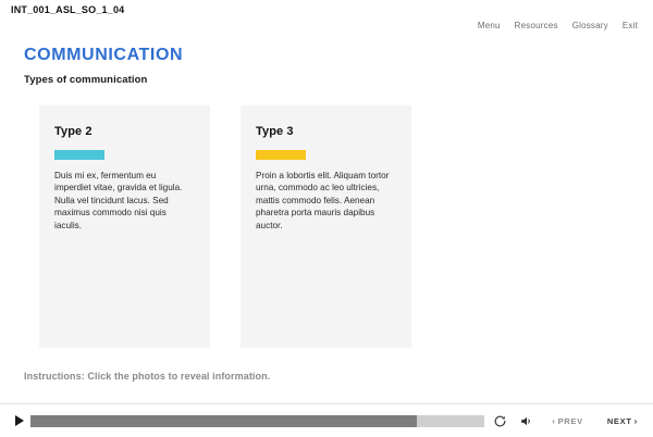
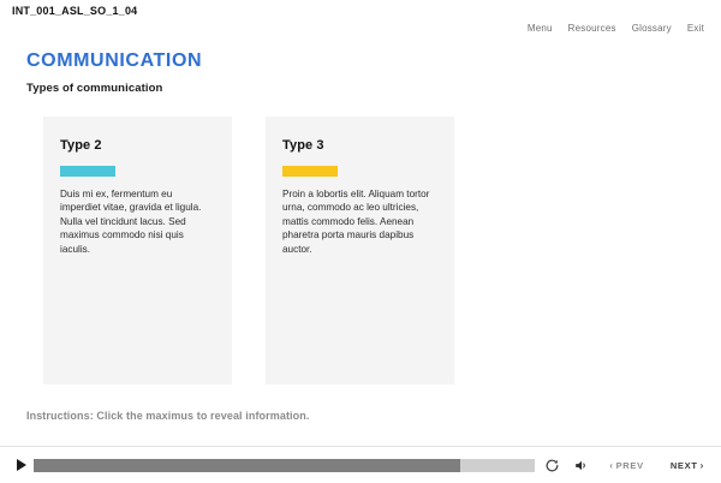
  INT_001_ASL_SO_1_04
  Menu
  Resources
  Glossary
  Exit
  COMMUNICATION
  Types of communication
  Type 2
  Duis mi ex, fermentum eu imperdiet vitae, gravida et ligula. Nulla vel tincidunt lacus. Sed maximus commodo nisi quis iaculis.
  Type 3
  Proin a lobortis elit. Aliquam tortor urna, commodo ac leo ultricies, mattis commodo felis. Aenean pharetra porta mauris dapibus auctor.
- Instructions: Click the photos to reveal information.
+ Instructions: Click the maximus to reveal information.
  ‹
  PREV
  NEXT
  ›
